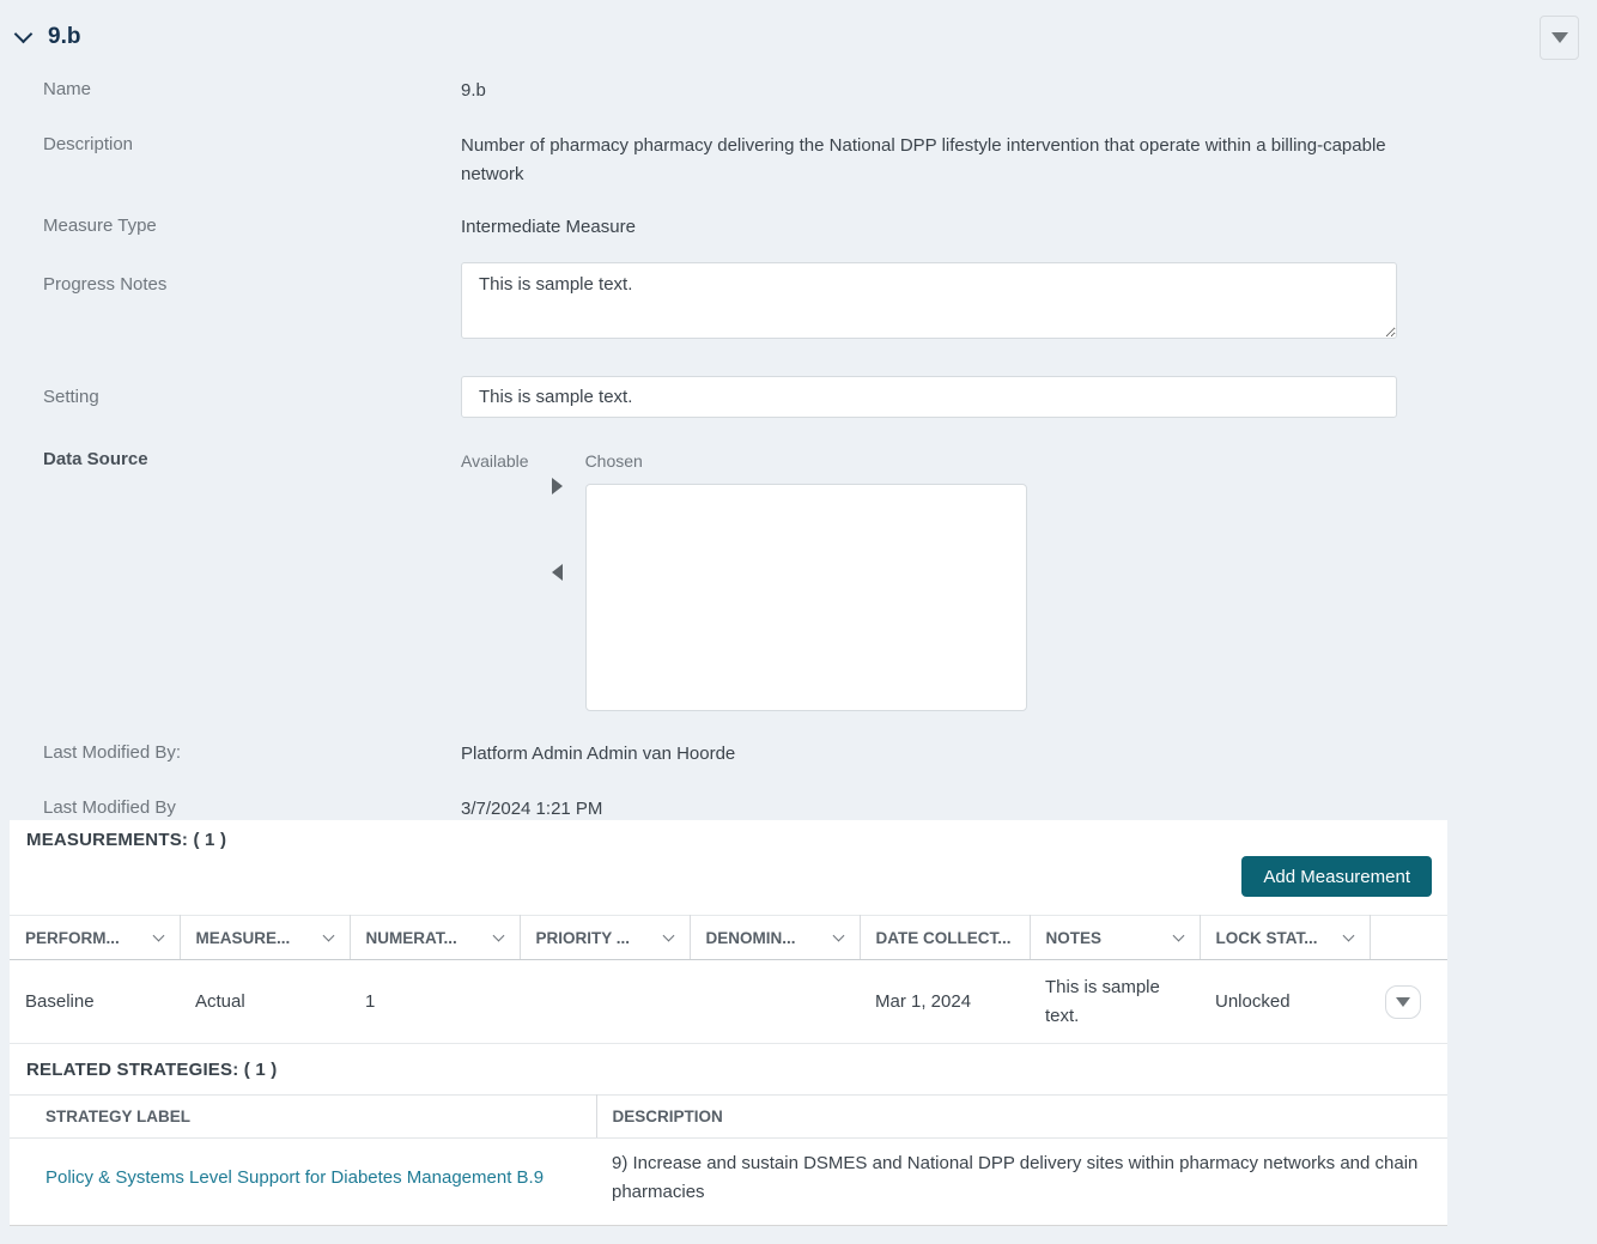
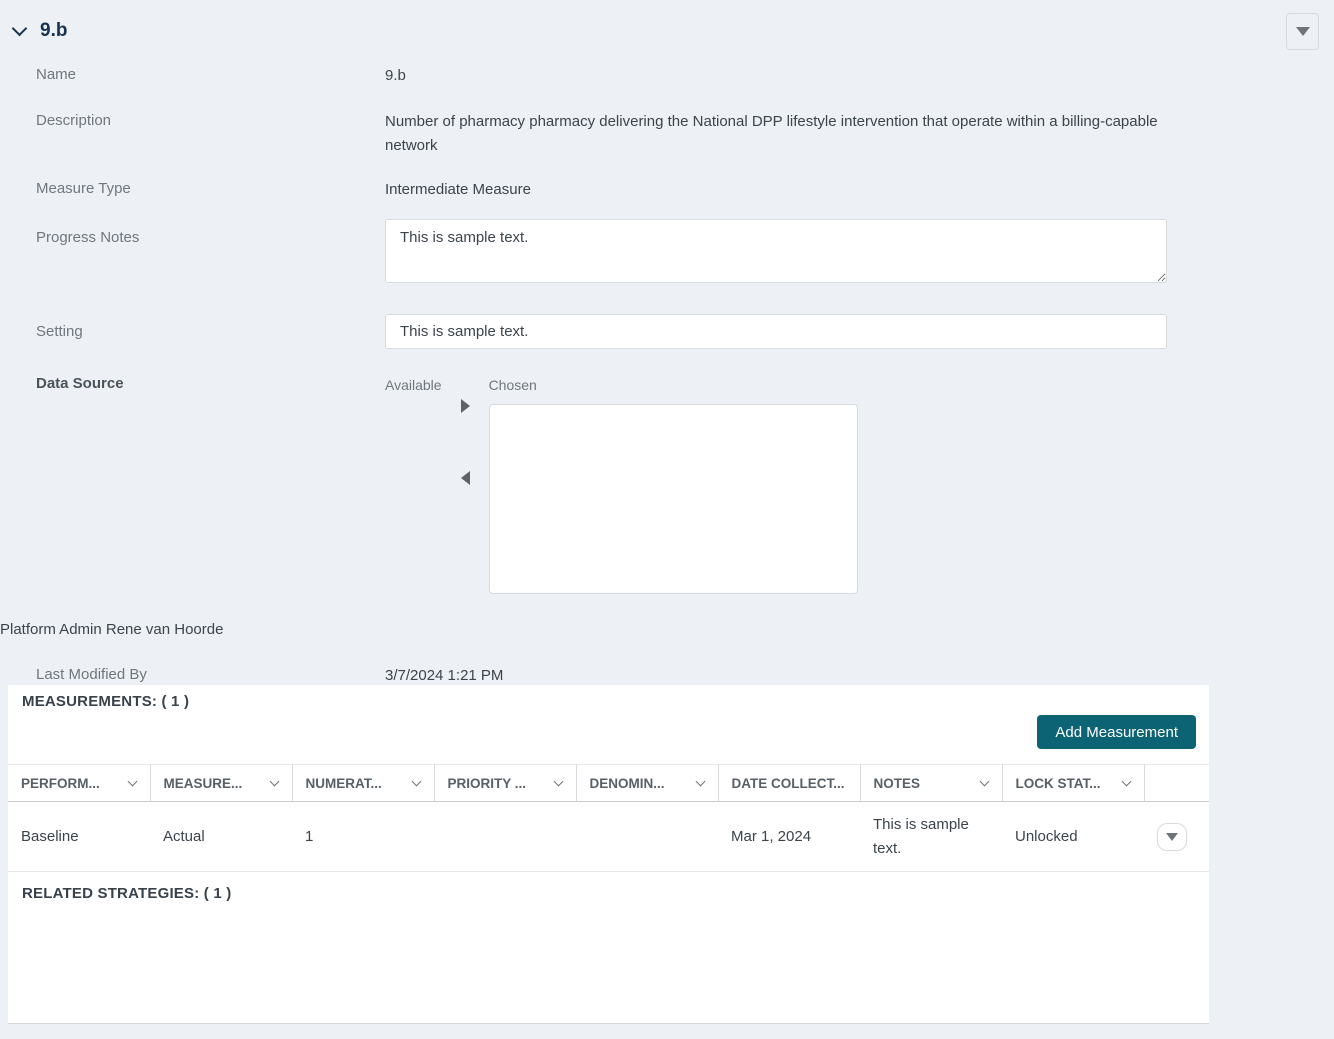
  9.b
  Name
  9.b
  Description
  Number of pharmacy pharmacy delivering the National DPP lifestyle intervention that operate within a billing-capable network
  Measure Type
  Intermediate Measure
  Progress Notes
  This is sample text.
  Setting
  This is sample text.
  Data Source
  Available
  Chosen
- Last Modified By:
- Platform Admin Admin van Hoorde
+ Platform Admin Rene van Hoorde
  Last Modified By
  3/7/2024 1:21 PM
  MEASUREMENTS: ( 1 )
  Add Measurement
  PERFORM...	MEASURE...	NUMERAT...	PRIORITY ...	DENOMIN...	DATE COLLECT...	NOTES	LOCK STAT...
  Baseline	Actual	1			Mar 1, 2024	This is sample text.	Unlocked
  RELATED STRATEGIES: ( 1 )
- STRATEGY LABEL	DESCRIPTION
- Policy & Systems Level Support for Diabetes Management B.9	9) Increase and sustain DSMES and National DPP delivery sites within pharmacy networks and chain pharmacies
